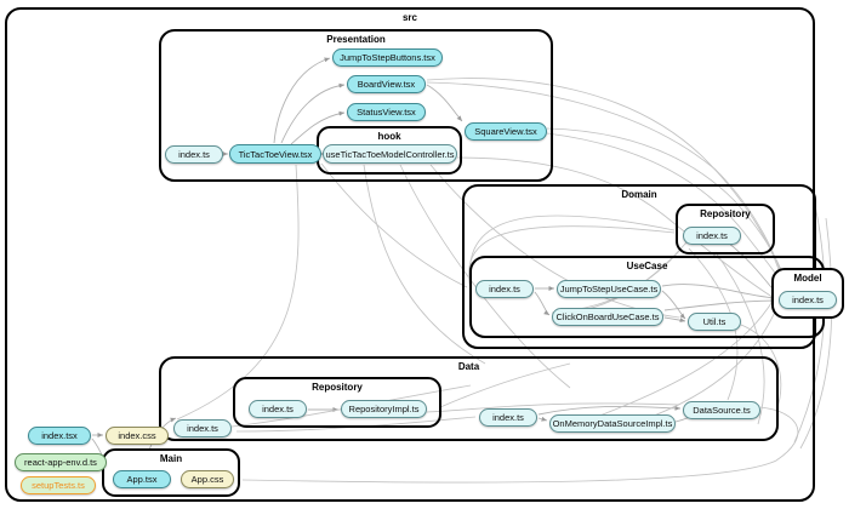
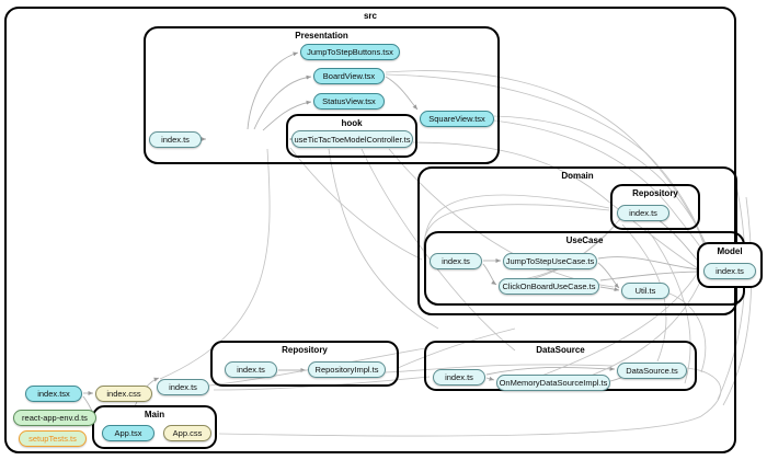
  src
  Presentation
  hook
  Domain
  Repository
  UseCase
  Model
- Data
  Repository
+ DataSource
  Main
  index.ts
- TicTacToeView.tsx
  JumpToStepButtons.tsx
  BoardView.tsx
  StatusView.tsx
  SquareView.tsx
  useTicTacToeModelController.ts
  index.ts
  index.ts
  JumpToStepUseCase.ts
  ClickOnBoardUseCase.ts
  Util.ts
  index.ts
  index.ts
  index.ts
  RepositoryImpl.ts
  index.ts
  OnMemoryDataSourceImpl.ts
  DataSource.ts
  index.tsx
  index.css
  react-app-env.d.ts
  setupTests.ts
  App.tsx
  App.css
